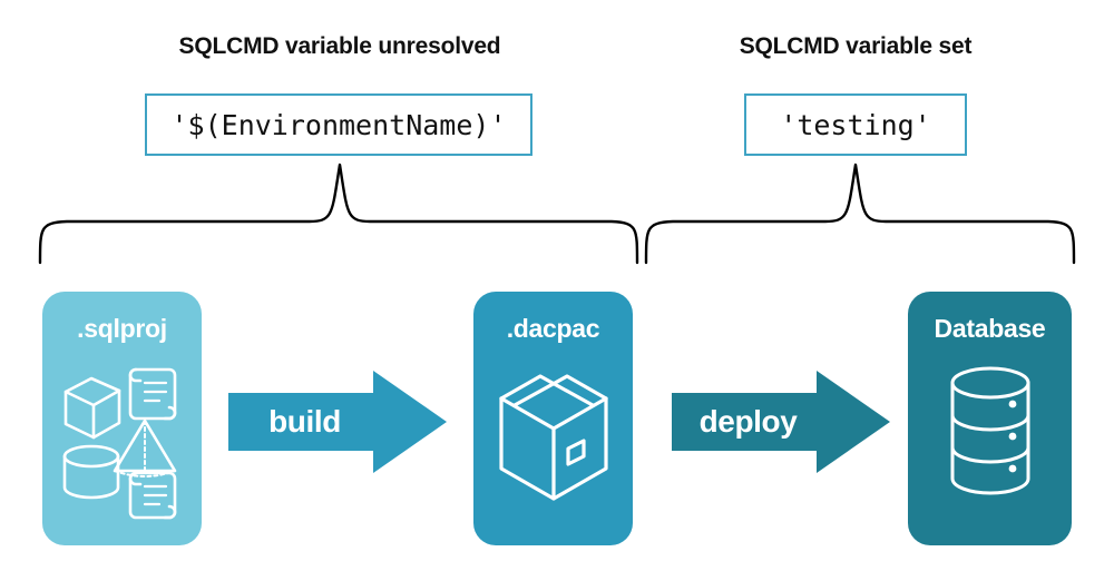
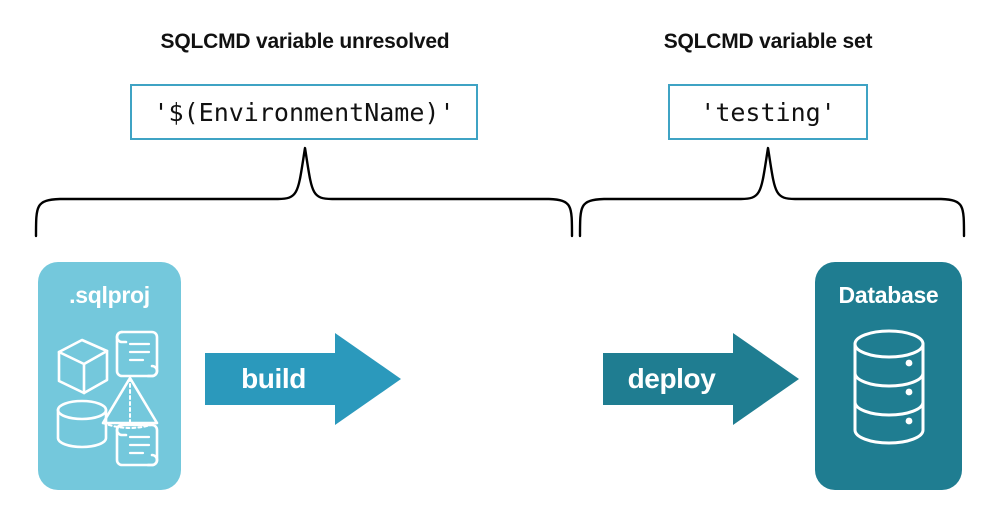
  SQLCMD variable unresolved
  SQLCMD variable set
  '$(EnvironmentName)'
  'testing'
  .sqlproj
  build
- .dacpac
  deploy
  Database
